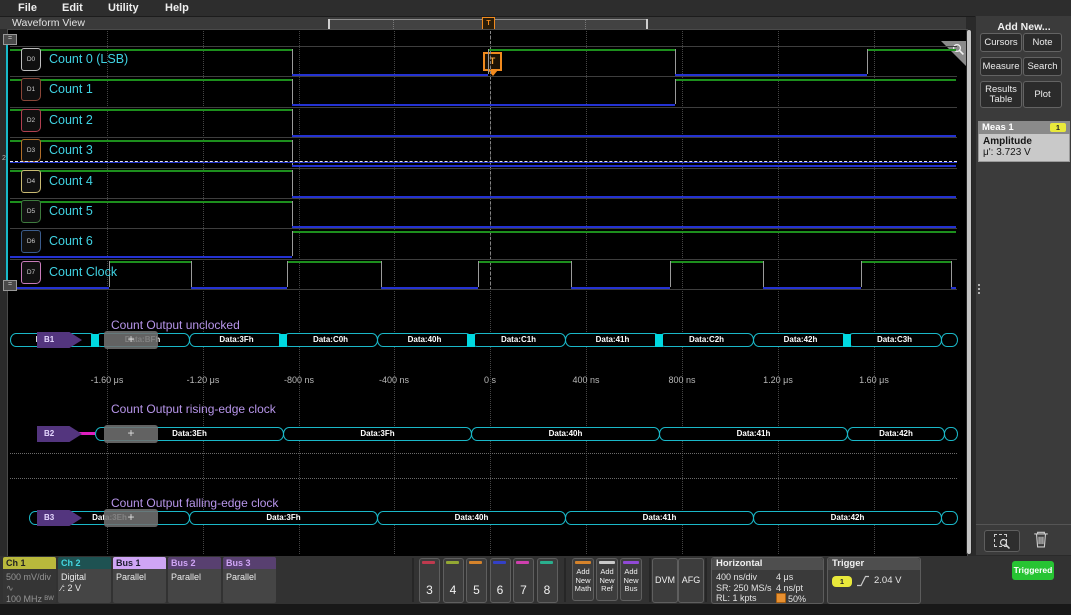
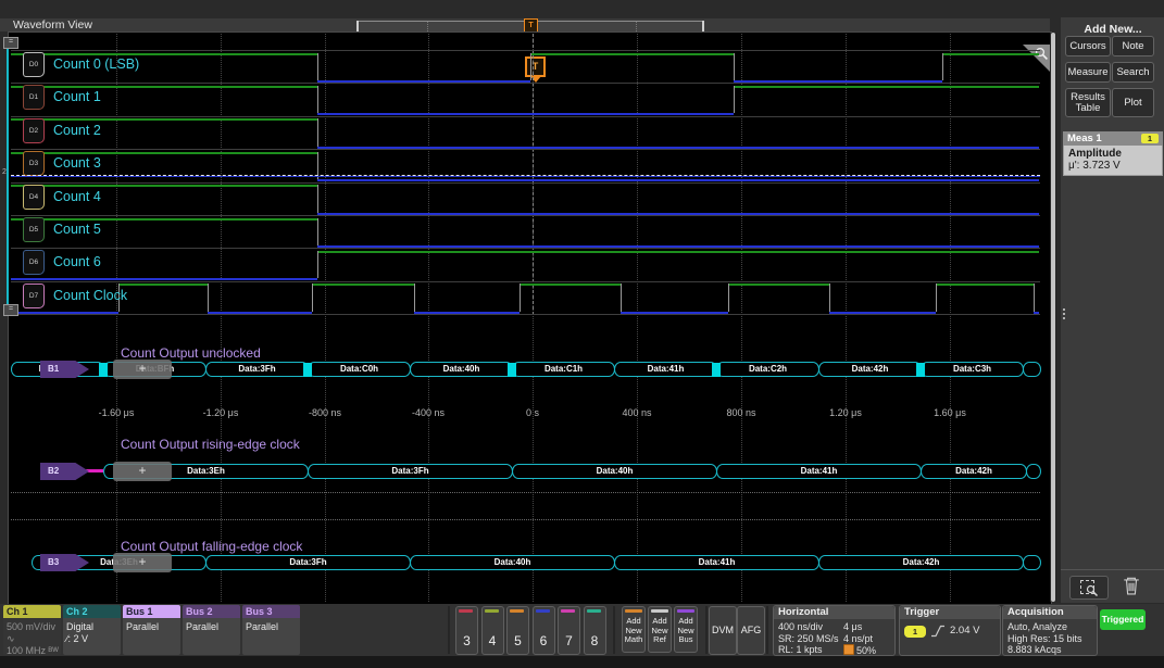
- File
- Edit
- Utility
- Help
  Waveform View
  T
  Count 0 (LSB)
  Count 1
  Count 2
  Count 3
  Count 4
  Count 5
  Count 6
  Count Clock
  Count Output unclocked
  Data:BFh
  Data:3Fh
  Data:C0h
  Data:40h
  Data:C1h
  Data:41h
  Data:C2h
  Data:42h
  Data:C3h
  B1
  +
  Count Output rising-edge clock
  Data:3Eh
  Data:3Fh
  Data:40h
  Data:41h
  Data:42h
  B2
  +
  Count Output falling-edge clock
  Data:3Eh
  Data:3Fh
  Data:40h
  Data:41h
  Data:42h
  B3
  +
  -1.60 μs
  -1.20 μs
  -800 ns
  -400 ns
  0 s
  400 ns
  800 ns
  1.20 μs
  1.60 μs
  Add New...
  Cursors
  Note
  Measure
  Search
  Results Table
  Plot
  Meas 1
  1
  Amplitude
  μ': 3.723 V
  Horizontal
  400 ns/div
  4 μs
  SR: 250 MS/s
  4 ns/pt
  RL: 1 kpts
  50%
  Trigger
  1
  2.04 V
+ Acquisition
+ Auto, Analyze
+ High Res: 15 bits
+ 8.883 kAcqs
  Triggered
  Ch 1
  500 mV/div
  ∿
  100 MHz ᴮᵂ
  Ch 2
  Digital
  ∕: 2 V
  Bus 1
  Parallel
  Bus 2
  Parallel
  Bus 3
  Parallel
  3
  4
  5
  6
  7
  8
  Add
  New
  Math
  Add
  New
  Ref
  Add
  New
  Bus
  DVM
  AFG
